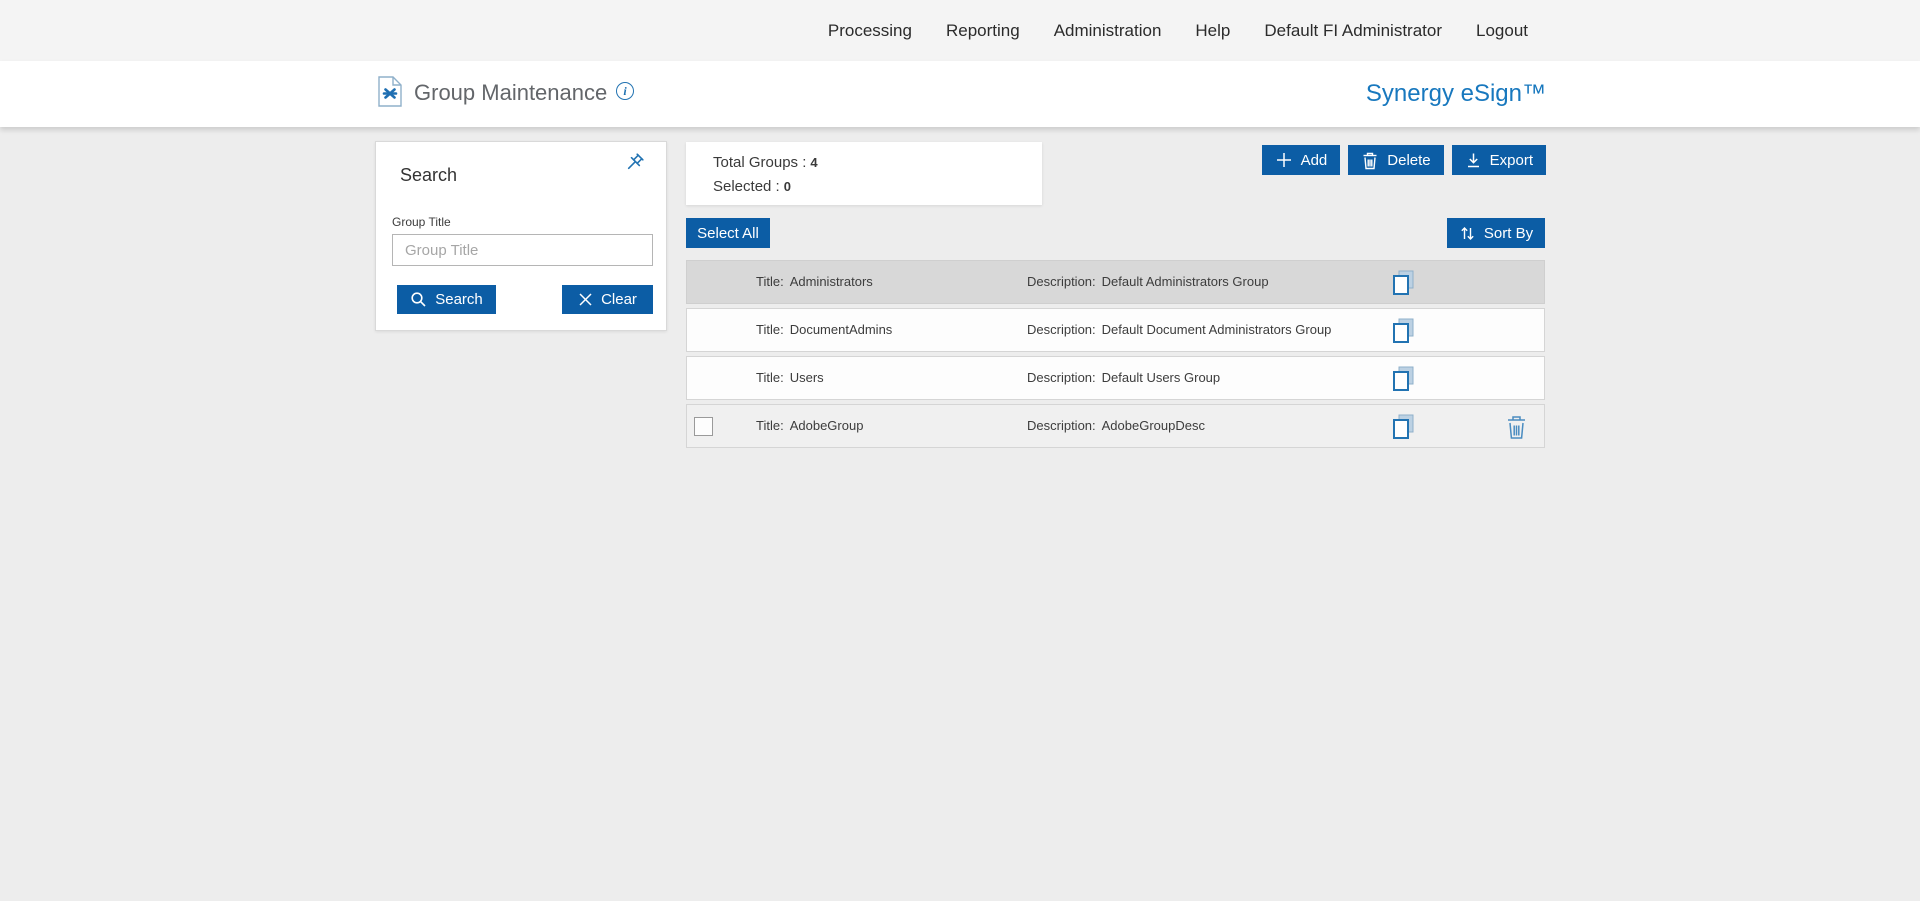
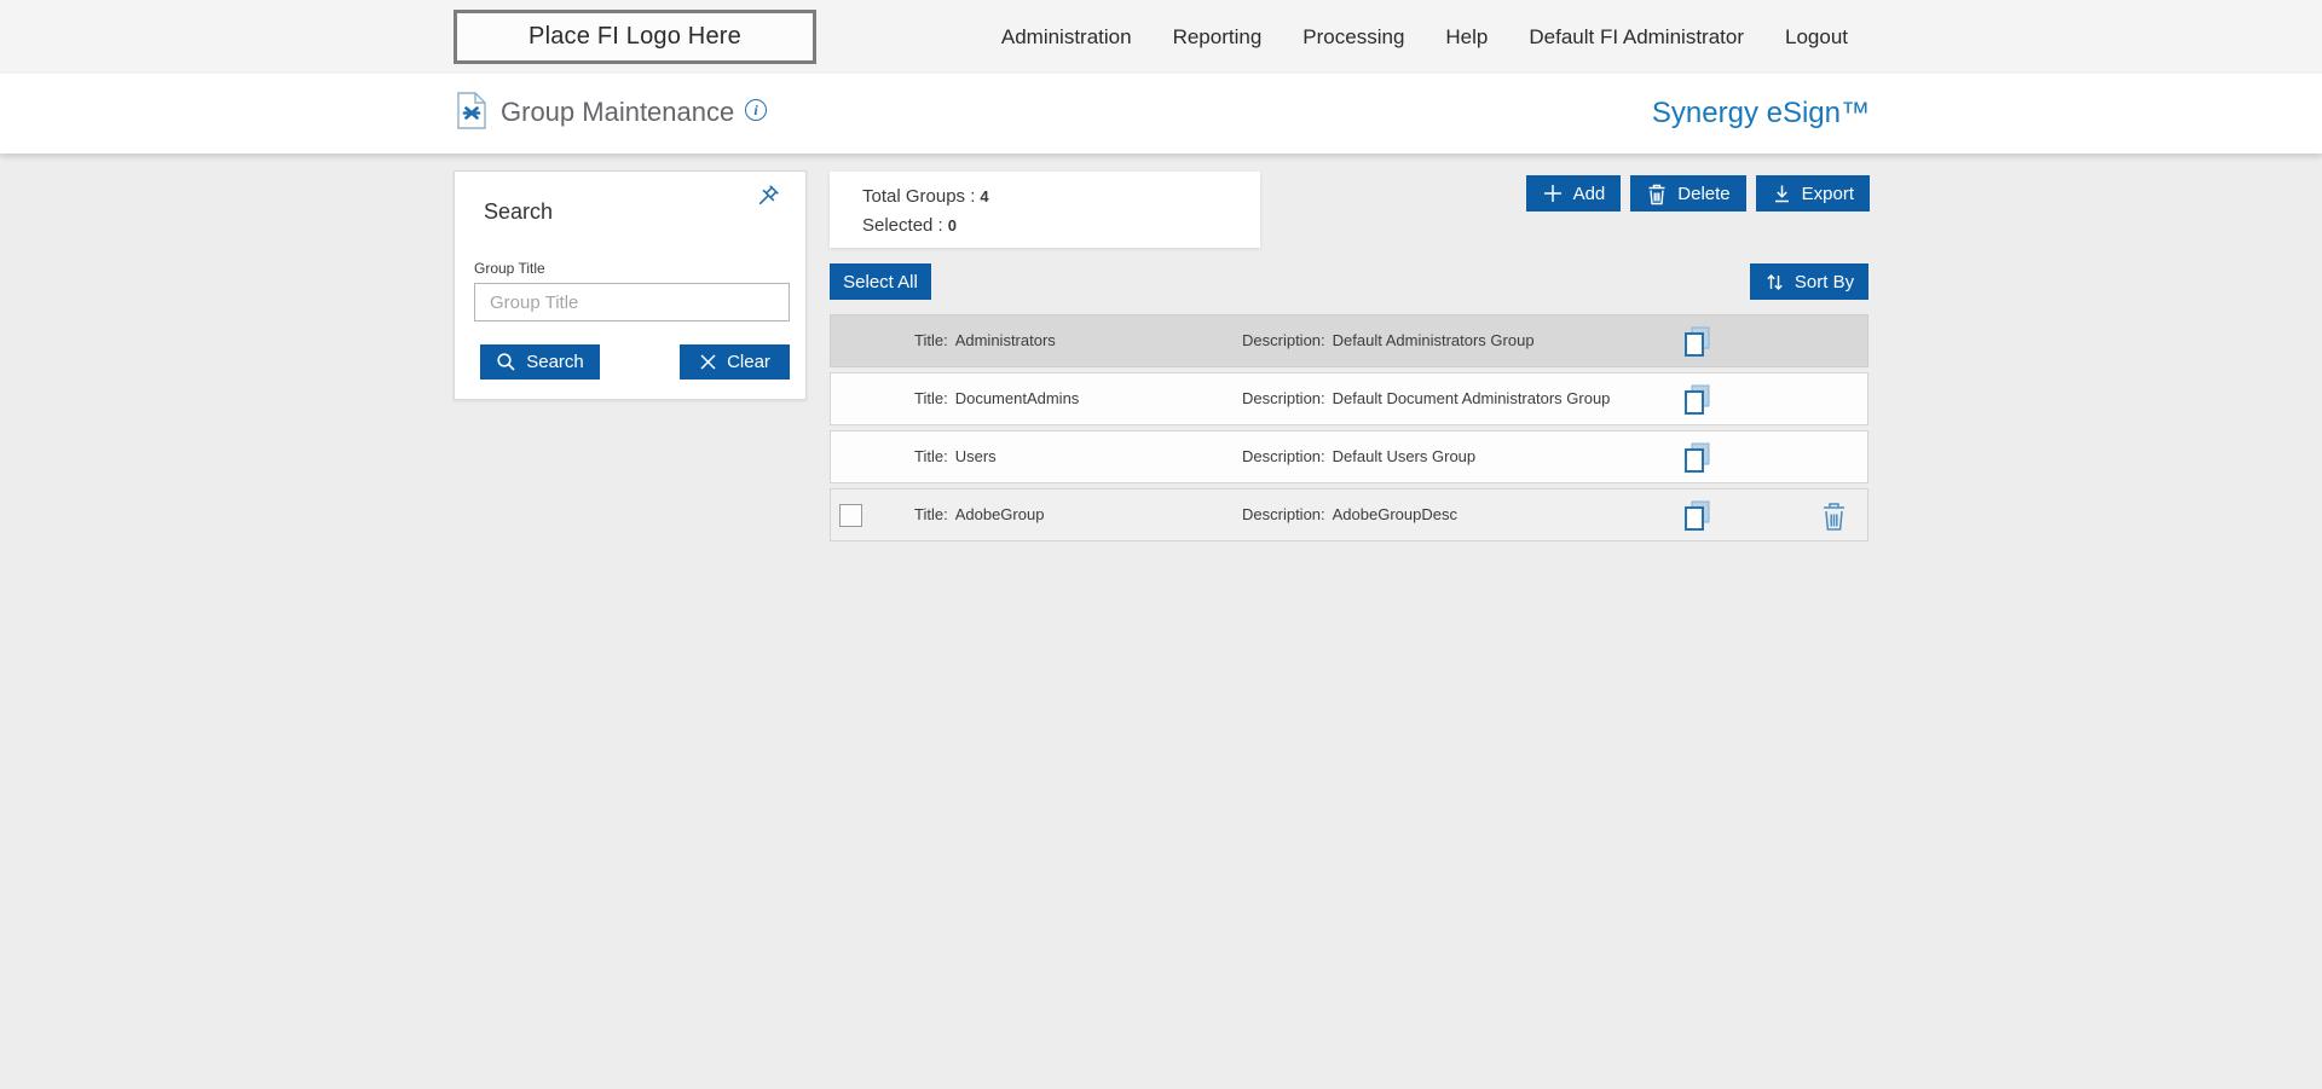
+ Place FI Logo Here
- Processing
+ Administration
  Reporting
- Administration
+ Processing
  Help
  Default FI Administrator
  Logout
  Group Maintenance
  i
  Synergy eSign™
  Search
  Group Title
  Group Title
  Search
  Clear
  Total Groups : 4
  Selected : 0
  Add
  Delete
  Export
  Select All
  Sort By
  Title: Administrators
  Description: Default Administrators Group
  Title: DocumentAdmins
  Description: Default Document Administrators Group
  Title: Users
  Description: Default Users Group
  Title: AdobeGroup
  Description: AdobeGroupDesc
